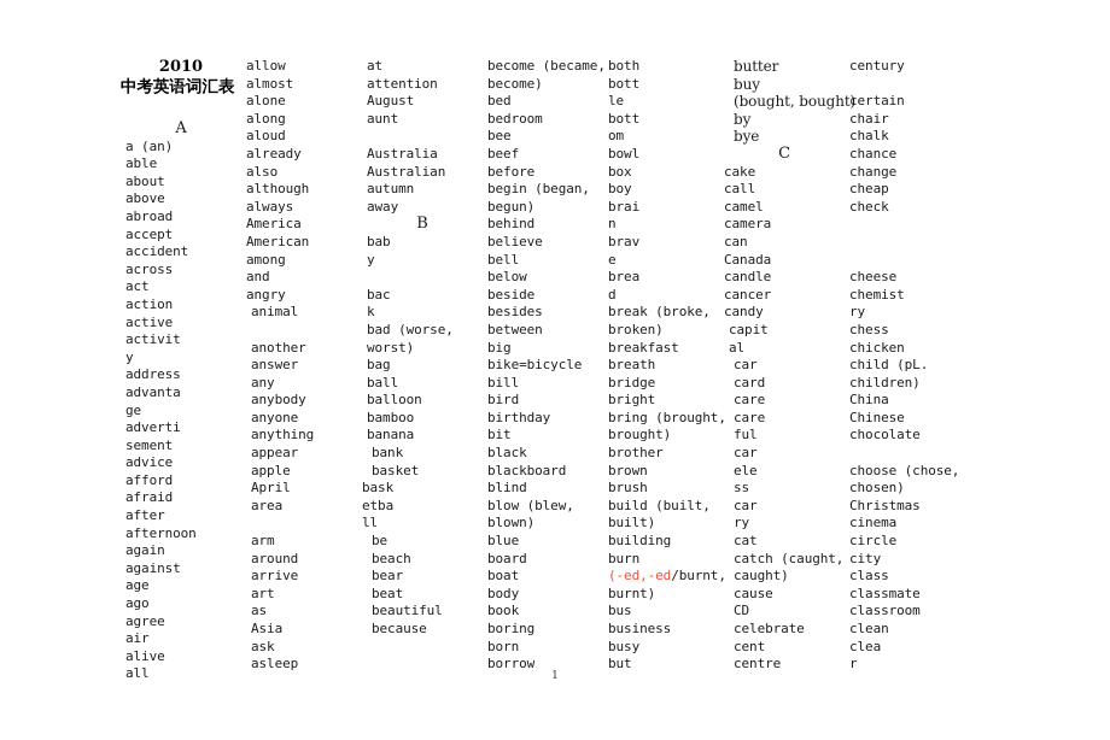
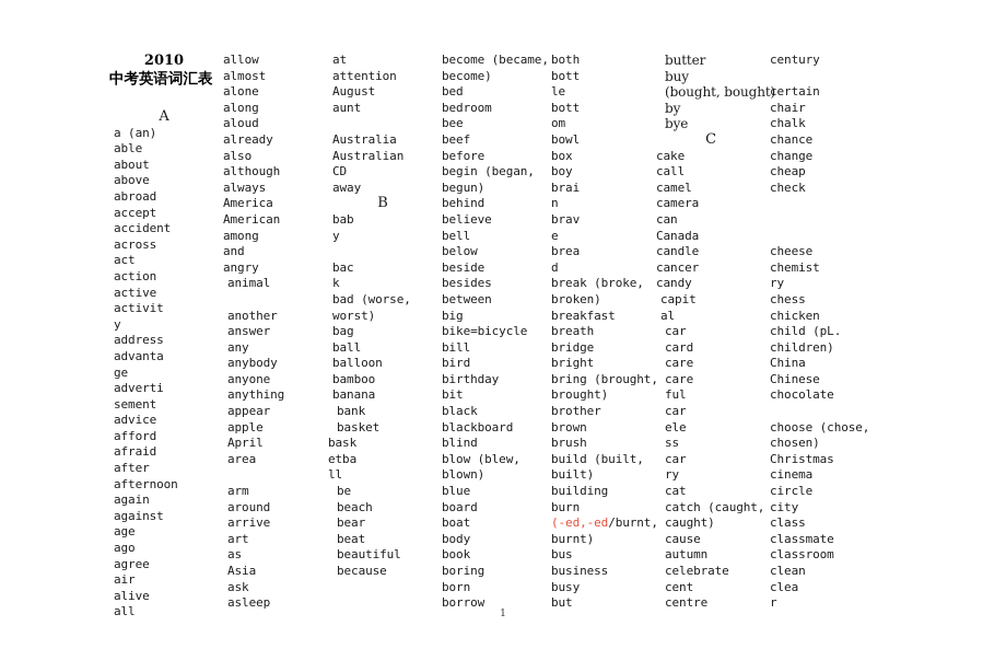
  2010
  中考英语词汇表
  A
  a (an)
  able
  about
  above
  abroad
  accept
  accident
  across
  act
  action
  active
  activit
  y
  address
  advanta
  ge
  adverti
  sement
  advice
  afford
  afraid
  after
  afternoon
  again
  against
  age
  ago
  agree
  air
  alive
  all
  allow
  almost
  alone
  along
  aloud
  already
  also
  although
  always
  America
  American
  among
  and
  angry
  animal
  another
  answer
  any
  anybody
  anyone
  anything
  appear
  apple
  April
  area
  arm
  around
  arrive
  art
  as
  Asia
  ask
  asleep
  at
  attention
  August
  aunt
  Australia
  Australian
- autumn
+ CD
  away
  B
  bab
  y
  bac
  k
  bad (worse,
  worst)
  bag
  ball
  balloon
  bamboo
  banana
  bank
  basket
  bask
  etba
  ll
  be
  beach
  bear
  beat
  beautiful
  because
  become (became,
  become)
  bed
  bedroom
  bee
  beef
  before
  begin (began,
  begun)
  behind
  believe
  bell
  below
  beside
  besides
  between
  big
  bike=bicycle
  bill
  bird
  birthday
  bit
  black
  blackboard
  blind
  blow (blew,
  blown)
  blue
  board
  boat
  body
  book
  boring
  born
  borrow
  both
  bott
  le
  bott
  om
  bowl
  box
  boy
  brai
  n
  brav
  e
  brea
  d
  break (broke,
  broken)
  breakfast
  breath
  bridge
  bright
  bring (brought,
  brought)
  brother
  brown
  brush
  build (built,
  built)
  building
  burn
  (-ed,-ed/burnt,
  burnt)
  bus
  business
  busy
  but
  butter
  buy
  (bought, bought)
  by
  bye
  C
  cake
  call
  camel
  camera
  can
  Canada
  candle
  cancer
  candy
  capit
  al
  car
  card
  care
  care
  ful
  car
  ele
  ss
  car
  ry
  cat
  catch (caught,
  caught)
  cause
- CD
+ autumn
  celebrate
  cent
  centre
  century
  certain
  chair
  chalk
  chance
  change
  cheap
  check
  cheese
  chemist
  ry
  chess
  chicken
  child (pL.
  children)
  China
  Chinese
  chocolate
  choose (chose,
  chosen)
  Christmas
  cinema
  circle
  city
  class
  classmate
  classroom
  clean
  clea
  r
  1
